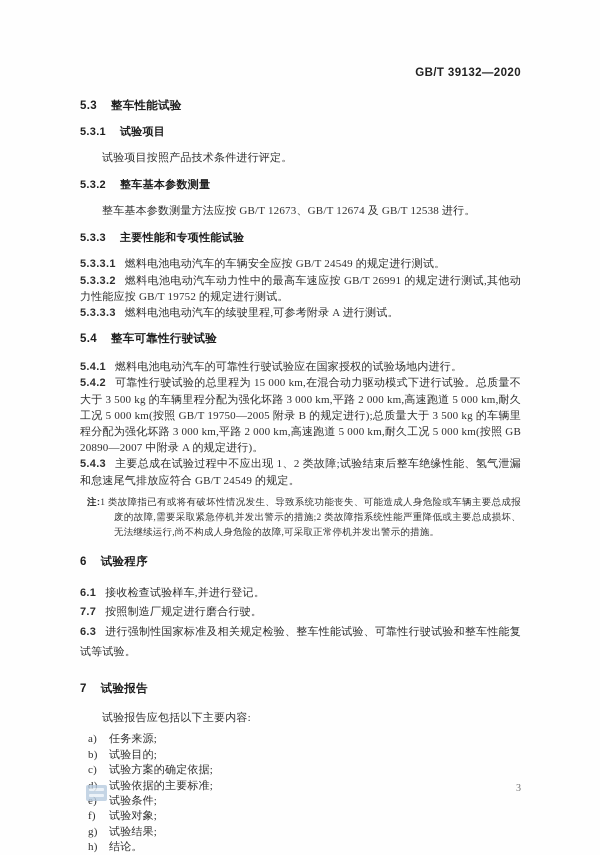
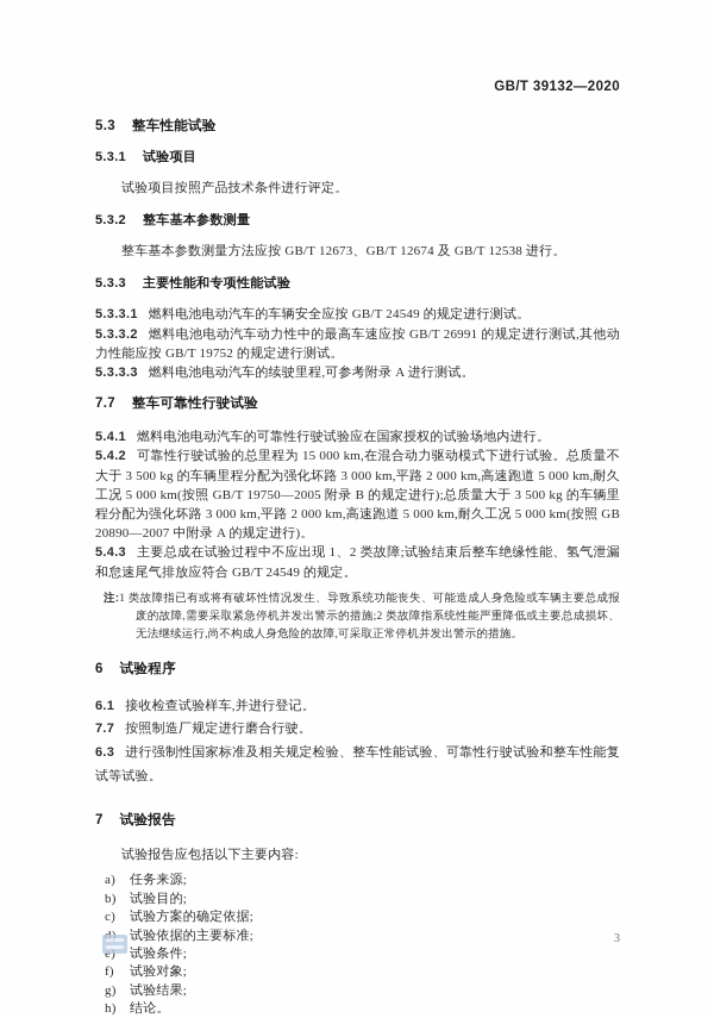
  GB/T 39132—2020
  5.3 整车性能试验
  5.3.1 试验项目
  试验项目按照产品技术条件进行评定。
  5.3.2 整车基本参数测量
  整车基本参数测量方法应按 GB/T 12673、GB/T 12674 及 GB/T 12538 进行。
  5.3.3 主要性能和专项性能试验
  5.3.3.1 燃料电池电动汽车的车辆安全应按 GB/T 24549 的规定进行测试。
  5.3.3.2 燃料电池电动汽车动力性中的最高车速应按 GB/T 26991 的规定进行测试,其他动力性能应按 GB/T 19752 的规定进行测试。
  5.3.3.3 燃料电池电动汽车的续驶里程,可参考附录 A 进行测试。
- 5.4 整车可靠性行驶试验
+ 7.7 整车可靠性行驶试验
  5.4.1 燃料电池电动汽车的可靠性行驶试验应在国家授权的试验场地内进行。
  5.4.2 可靠性行驶试验的总里程为 15 000 km,在混合动力驱动模式下进行试验。总质量不大于 3 500 kg 的车辆里程分配为强化坏路 3 000 km,平路 2 000 km,高速跑道 5 000 km,耐久工况 5 000 km(按照 GB/T 19750—2005 附录 B 的规定进行);总质量大于 3 500 kg 的车辆里程分配为强化坏路 3 000 km,平路 2 000 km,高速跑道 5 000 km,耐久工况 5 000 km(按照 GB 20890—2007 中附录 A 的规定进行)。
  5.4.3 主要总成在试验过程中不应出现 1、2 类故障;试验结束后整车绝缘性能、氢气泄漏和怠速尾气排放应符合 GB/T 24549 的规定。
  注:1 类故障指已有或将有破坏性情况发生、导致系统功能丧失、可能造成人身危险或车辆主要总成报废的故障,需要采取紧急停机并发出警示的措施;2 类故障指系统性能严重降低或主要总成损坏、无法继续运行,尚不构成人身危险的故障,可采取正常停机并发出警示的措施。
  6 试验程序
  6.1 接收检查试验样车,并进行登记。
  7.7 按照制造厂规定进行磨合行驶。
  6.3 进行强制性国家标准及相关规定检验、整车性能试验、可靠性行驶试验和整车性能复试等试验。
  7 试验报告
  试验报告应包括以下主要内容:
  a)
  任务来源;
  b)
  试验目的;
  c)
  试验方案的确定依据;
  d)
  试验依据的主要标准;
  e)
  试验条件;
  f)
  试验对象;
  g)
  试验结果;
  h)
  结论。
  3
